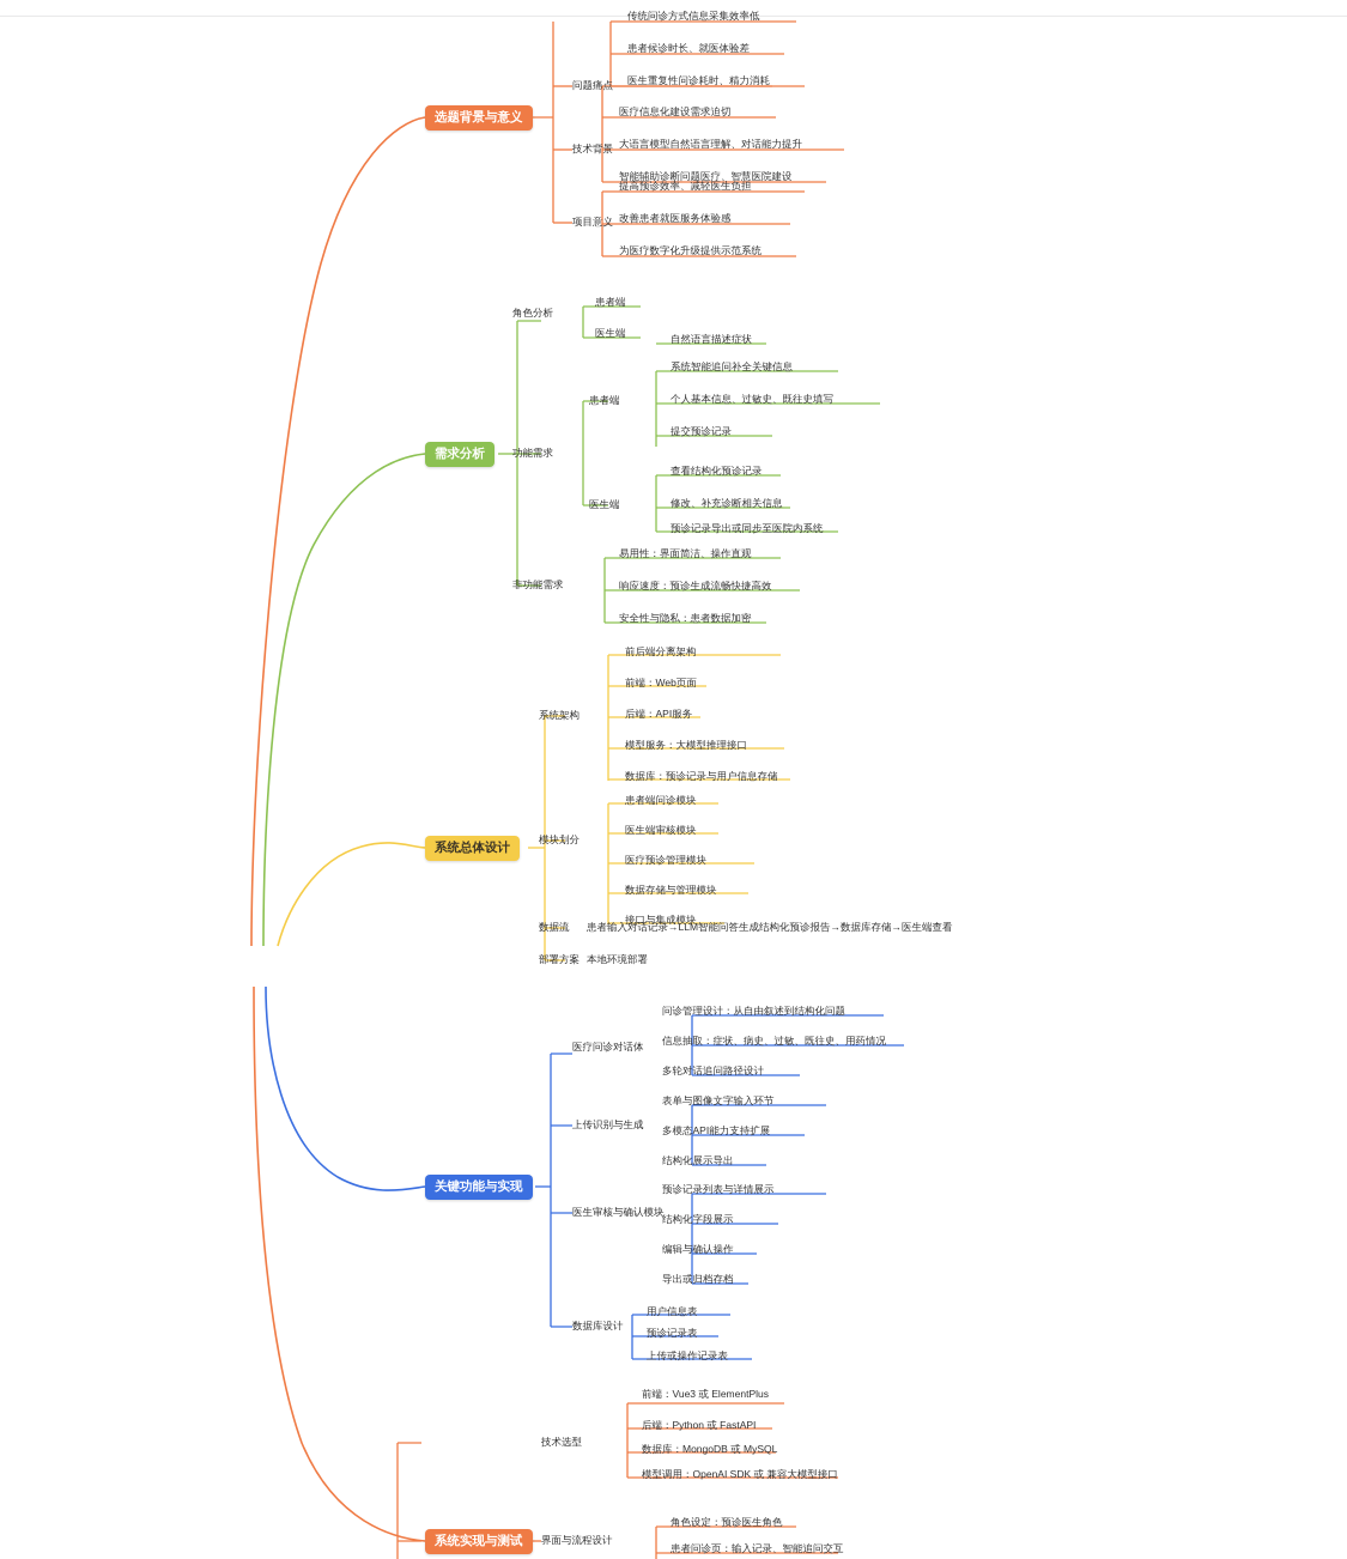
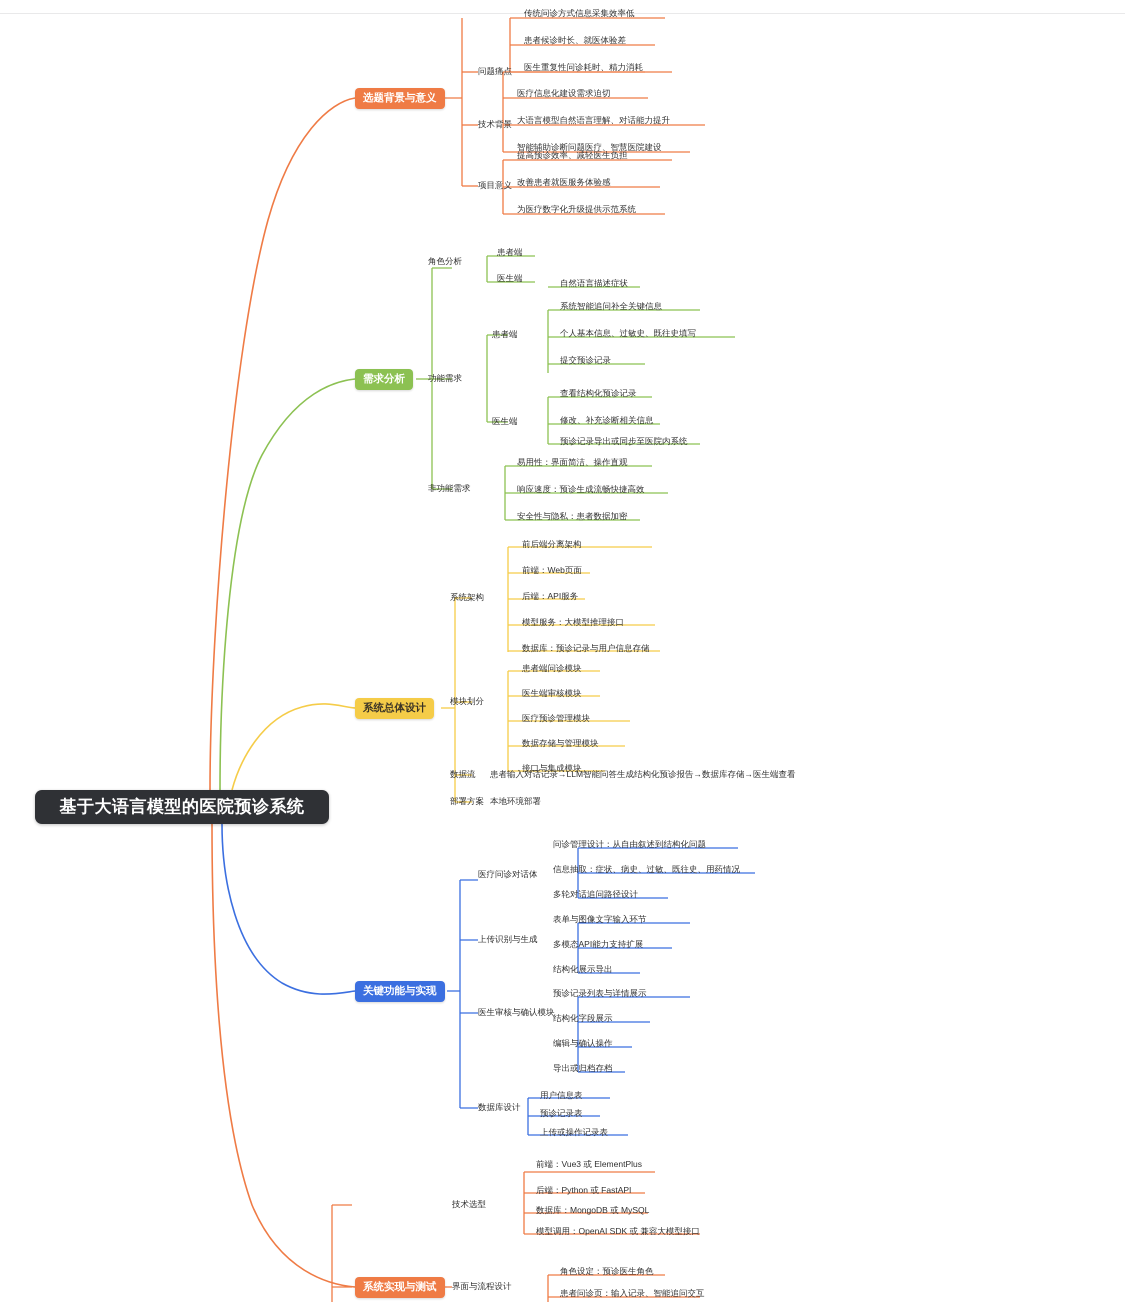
+ 基于大语言模型的医院预诊系统
  选题背景与意义
  需求分析
  系统总体设计
  关键功能与实现
  系统实现与测试
  问题痛点
  技术背景
  项目意义
  传统问诊方式信息采集效率低
  患者候诊时长、就医体验差
  医生重复性问诊耗时、精力消耗
  医疗信息化建设需求迫切
  大语言模型自然语言理解、对话能力提升
  智能辅助诊断问题医疗、智慧医院建设
  提高预诊效率、减轻医生负担
  改善患者就医服务体验感
  为医疗数字化升级提供示范系统
  角色分析
  功能需求
  非功能需求
  患者端
  医生端
  患者端
  医生端
  自然语言描述症状
  系统智能追问补全关键信息
  个人基本信息、过敏史、既往史填写
  提交预诊记录
  查看结构化预诊记录
  修改、补充诊断相关信息
  预诊记录导出或同步至医院内系统
  易用性：界面简洁、操作直观
  响应速度：预诊生成流畅快捷高效
  安全性与隐私：患者数据加密
  系统架构
  模块划分
  数据流
  部署方案
  前后端分离架构
  前端：Web页面
  后端：API服务
  模型服务：大模型推理接口
  数据库：预诊记录与用户信息存储
  患者端问诊模块
  医生端审核模块
  医疗预诊管理模块
  数据存储与管理模块
  接口与集成模块
  患者输入对话记录→LLM智能问答生成结构化预诊报告→数据库存储→医生端查看
  本地环境部署
  医疗问诊对话体
  上传识别与生成
  医生审核与确认模块
  数据库设计
  问诊管理设计：从自由叙述到结构化问题
  信息抽取：症状、病史、过敏、既往史、用药情况
  多轮对话追问路径设计
  表单与图像文字输入环节
  多模态API能力支持扩展
  结构化展示导出
  预诊记录列表与详情展示
  结构化字段展示
  编辑与确认操作
  导出或归档存档
  用户信息表
  预诊记录表
  上传或操作记录表
  技术选型
  界面与流程设计
  前端：Vue3 或 ElementPlus
  后端：Python 或 FastAPI
  数据库：MongoDB 或 MySQL
  模型调用：OpenAI SDK 或 兼容大模型接口
  角色设定：预诊医生角色
  患者问诊页：输入记录、智能追问交互
